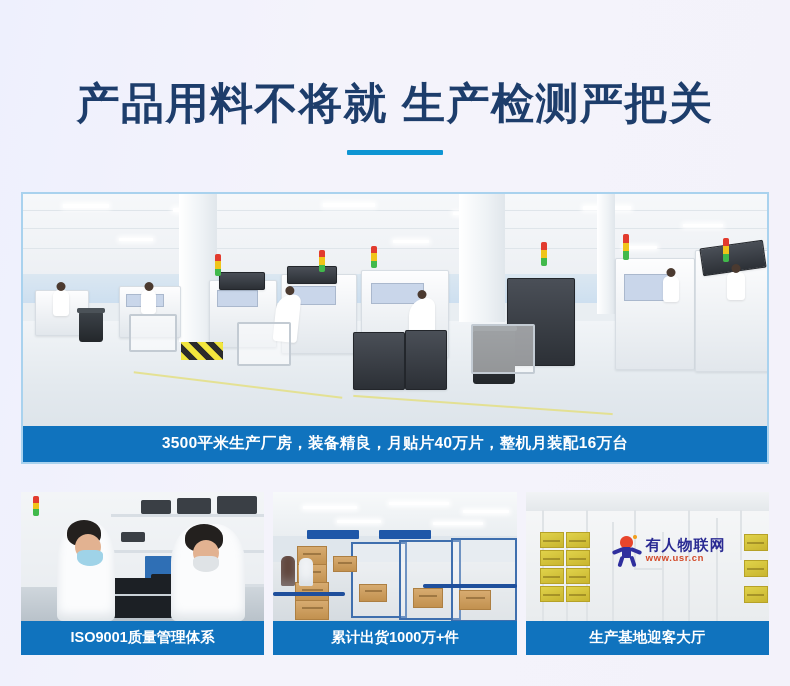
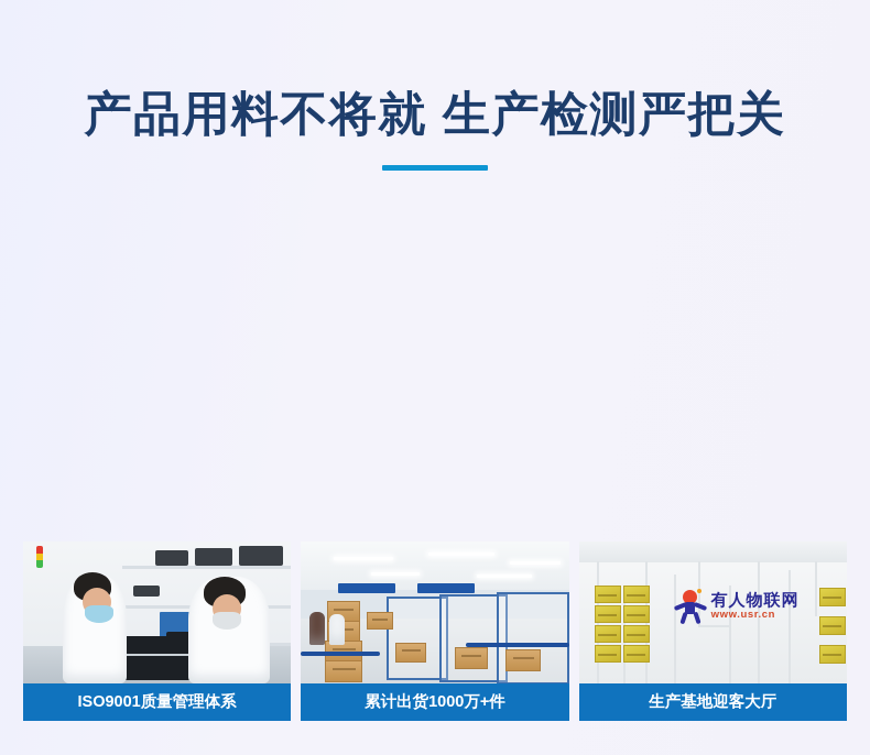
  产品用料不将就 生产检测严把关
- 3500平米生产厂房，装备精良，月贴片40万片，整机月装配16万台
  ISO9001质量管理体系
  累计出货1000万+件
  有人物联网
  www.usr.cn
  生产基地迎客大厅
